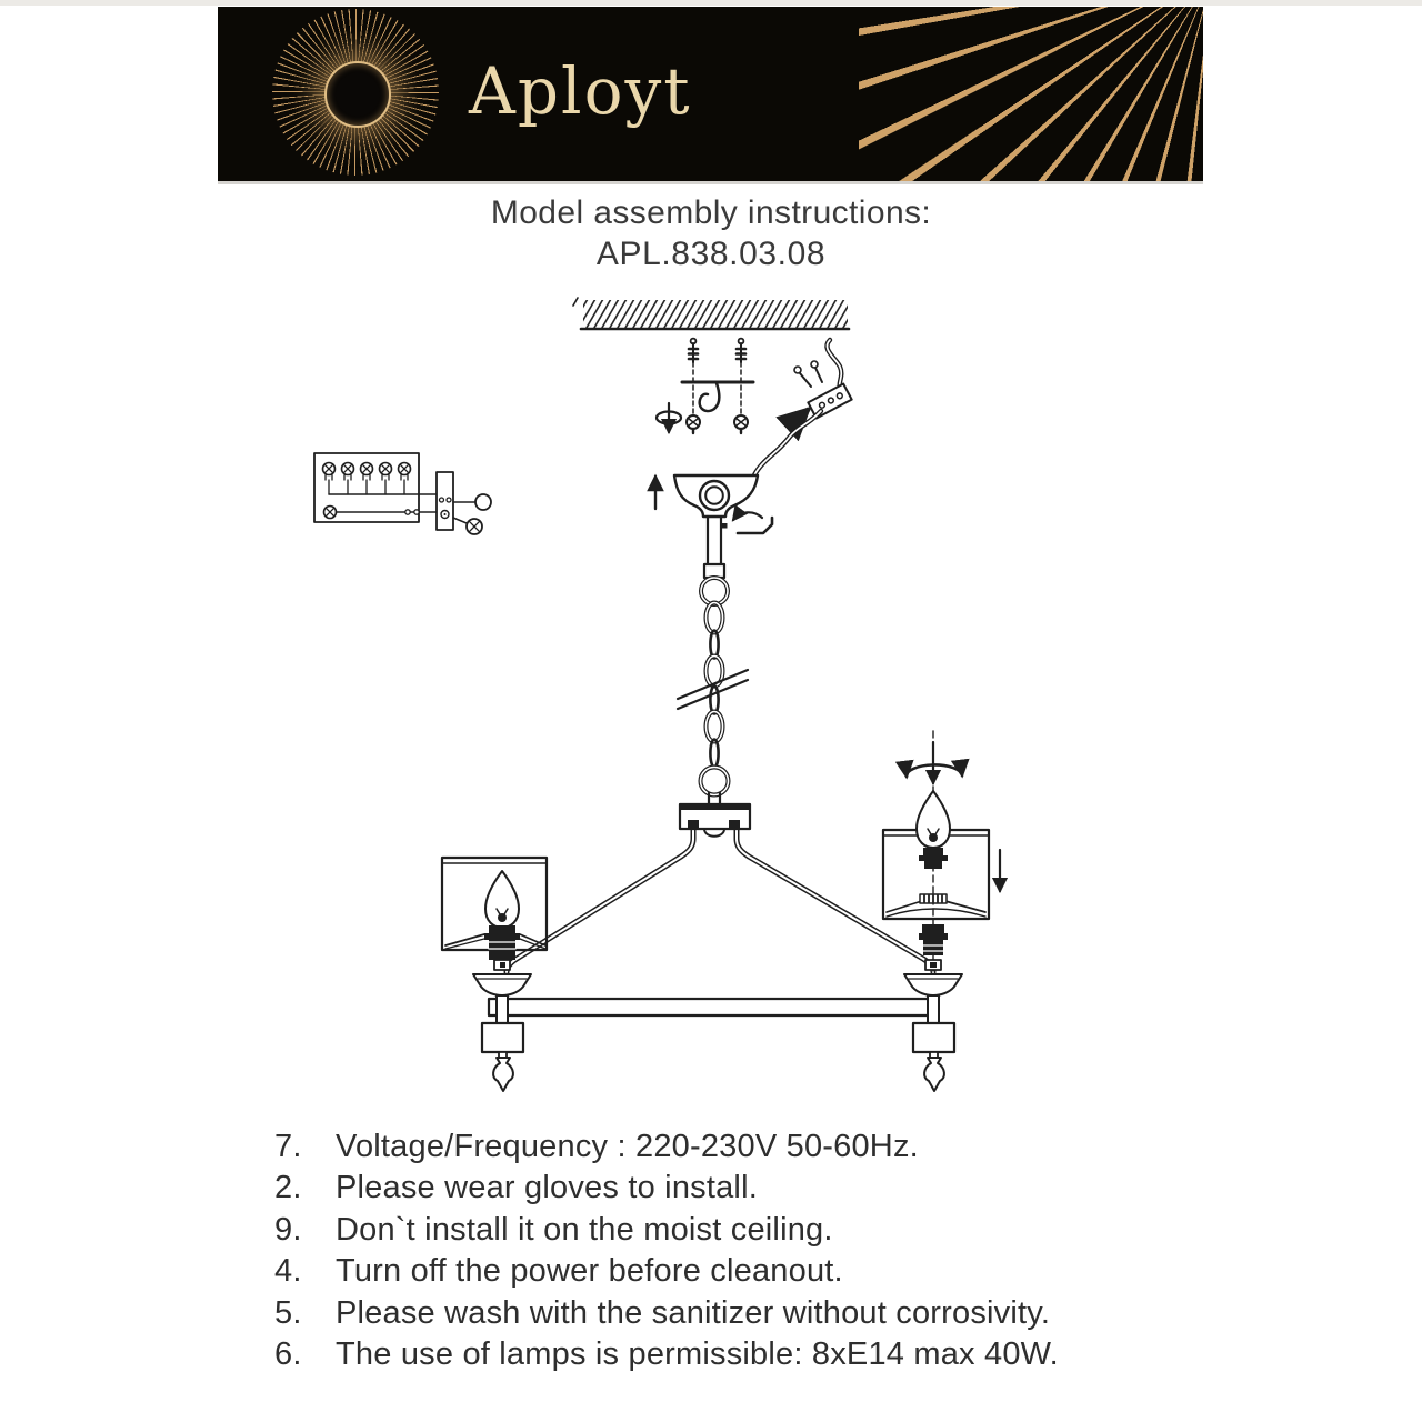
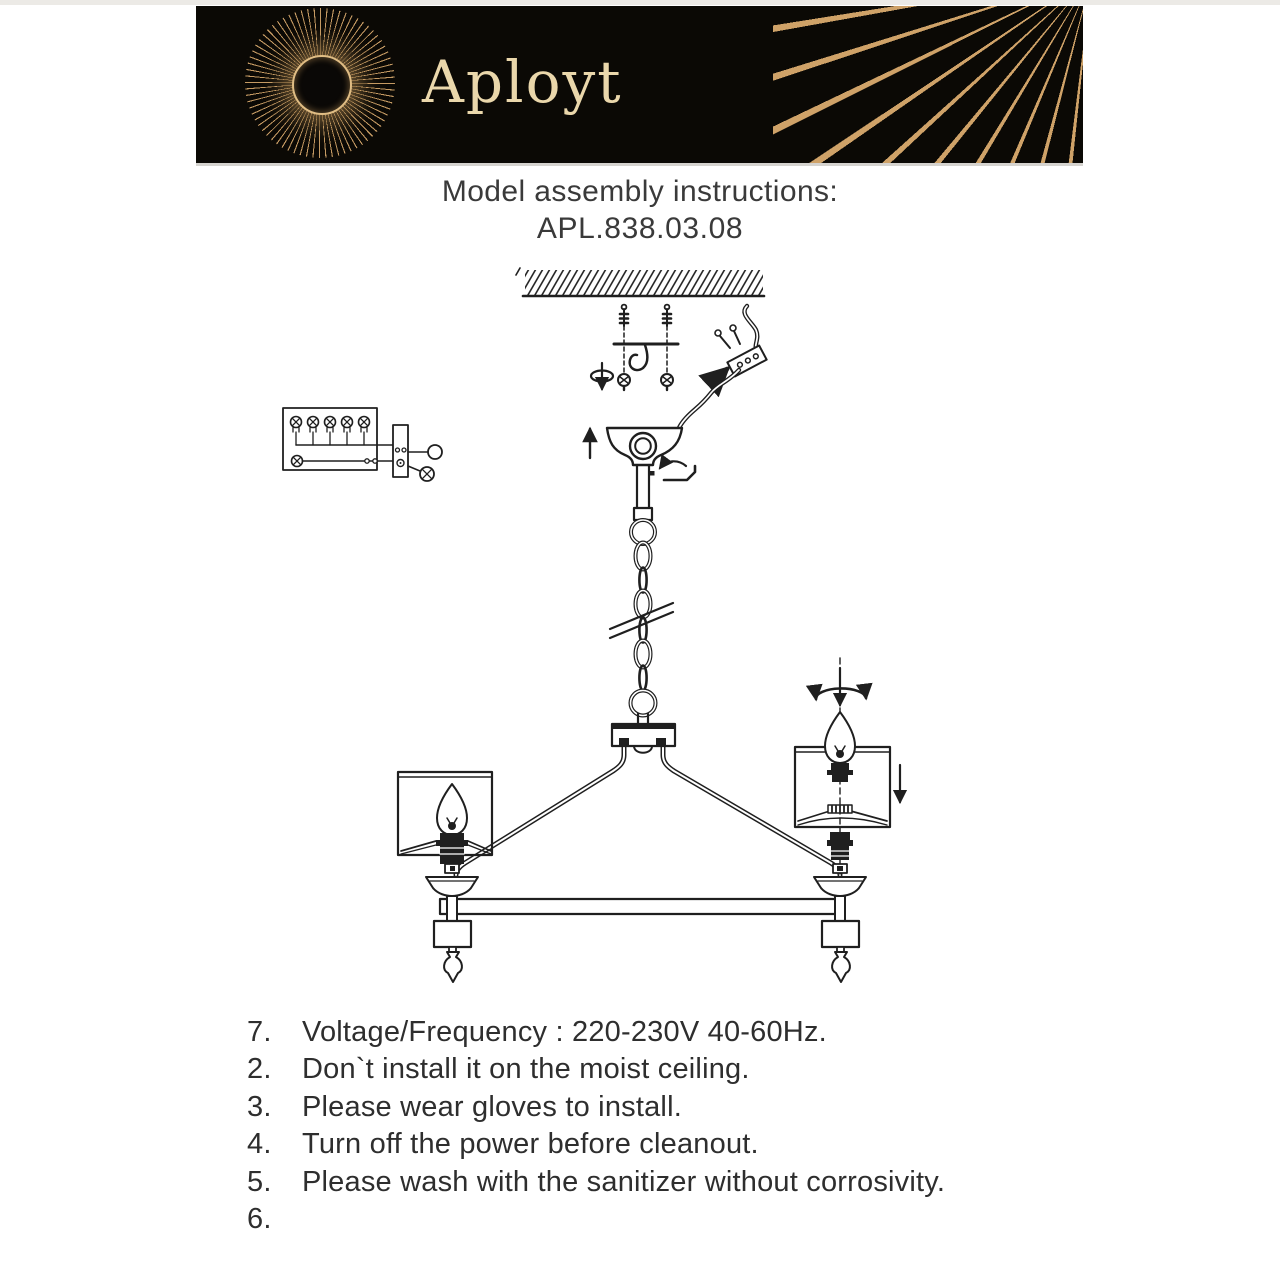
  Aployt
  Model assembly instructions:
  APL.838.03.08
  7.
- Voltage/Frequency : 220-230V 50-60Hz.
+ Voltage/Frequency : 220-230V 40-60Hz.
  2.
- Please wear gloves to install.
+ Don`t install it on the moist ceiling.
- 9.
+ 3.
- Don`t install it on the moist ceiling.
+ Please wear gloves to install.
  4.
  Turn off the power before cleanout.
  5.
  Please wash with the sanitizer without corrosivity.
  6.
- The use of lamps is permissible: 8xE14 max 40W.
